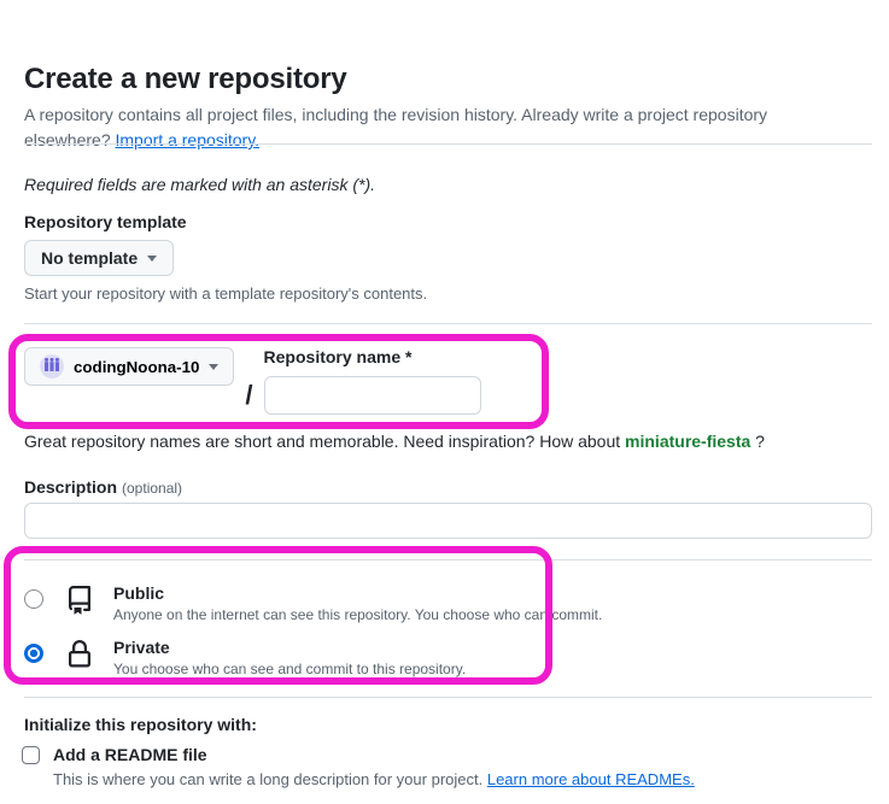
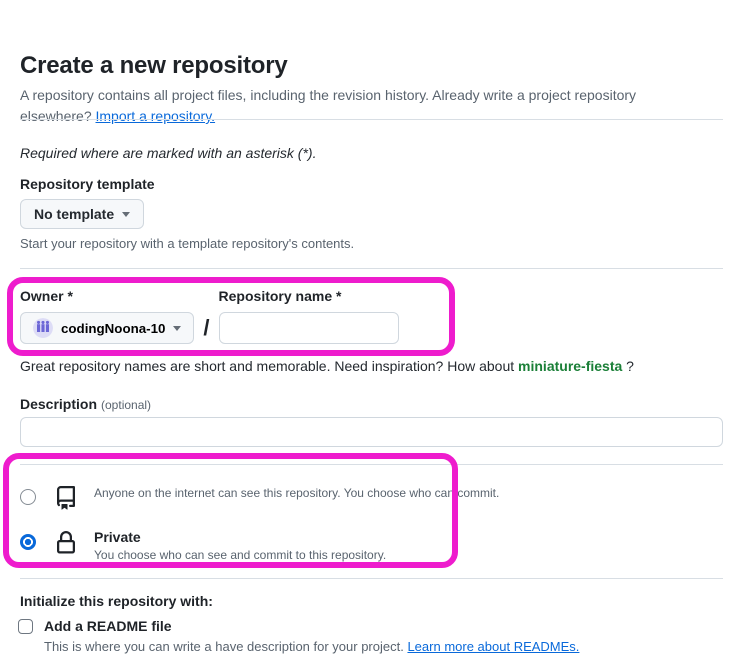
  Create a new repository
  A repository contains all project files, including the revision history. Already write a project repository elsewhere? Import a repository.
- Required fields are marked with an asterisk (*).
+ Required where are marked with an asterisk (*).
  Repository template
  No template
  Start your repository with a template repository's contents.
+ Owner *
  codingNoona-10
  /
  Repository name *
  Great repository names are short and memorable. Need inspiration? How about miniature-fiesta ?
  Description (optional)
- Public
  Anyone on the internet can see this repository. You choose who can commit.
  Private
  You choose who can see and commit to this repository.
  Initialize this repository with:
  Add a README file
- This is where you can write a long description for your project. Learn more about READMEs.
+ This is where you can write a have description for your project. Learn more about READMEs.
